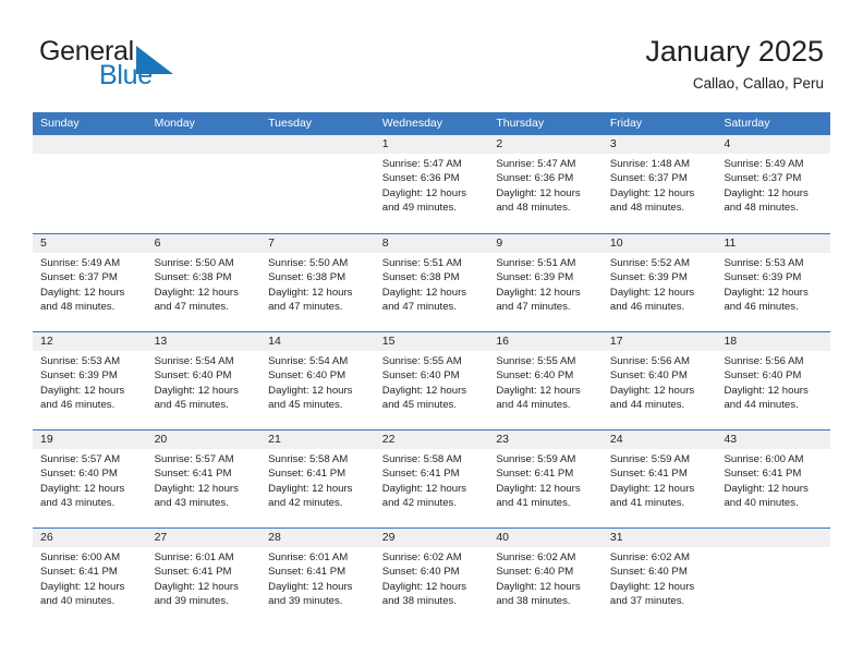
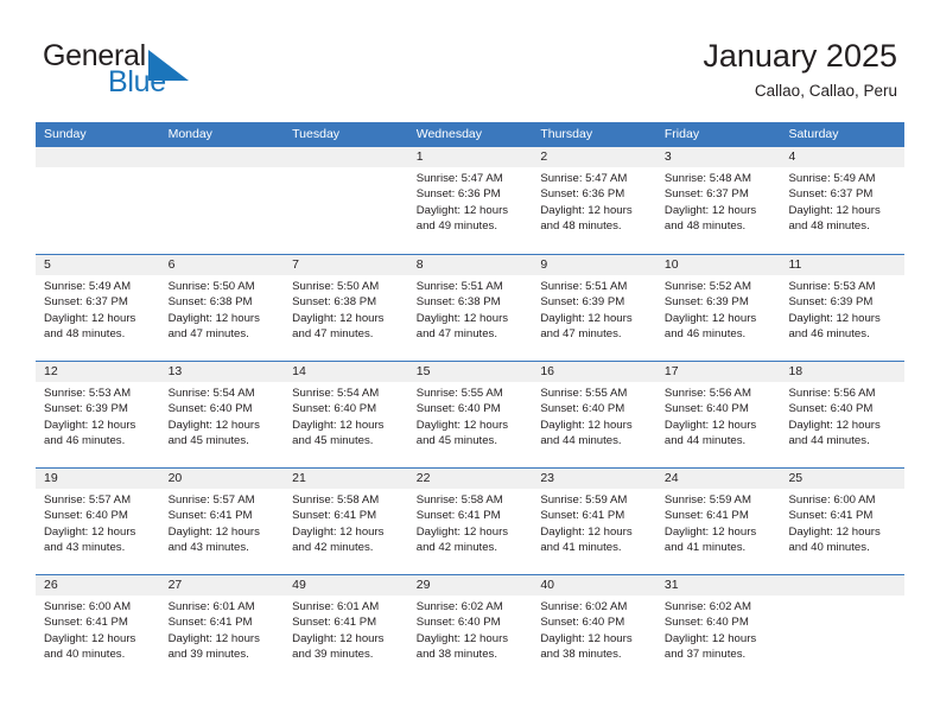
  General
  Blue
  January 2025
  Callao, Callao, Peru
  Sunday
  Monday
  Tuesday
  Wednesday
  Thursday
  Friday
  Saturday
  1
  Sunrise: 5:47 AM
  Sunset: 6:36 PM
  Daylight: 12 hours
  and 49 minutes.
  2
  Sunrise: 5:47 AM
  Sunset: 6:36 PM
  Daylight: 12 hours
  and 48 minutes.
  3
- Sunrise: 1:48 AM
+ Sunrise: 5:48 AM
  Sunset: 6:37 PM
  Daylight: 12 hours
  and 48 minutes.
  4
  Sunrise: 5:49 AM
  Sunset: 6:37 PM
  Daylight: 12 hours
  and 48 minutes.
  5
  Sunrise: 5:49 AM
  Sunset: 6:37 PM
  Daylight: 12 hours
  and 48 minutes.
  6
  Sunrise: 5:50 AM
  Sunset: 6:38 PM
  Daylight: 12 hours
  and 47 minutes.
  7
  Sunrise: 5:50 AM
  Sunset: 6:38 PM
  Daylight: 12 hours
  and 47 minutes.
  8
  Sunrise: 5:51 AM
  Sunset: 6:38 PM
  Daylight: 12 hours
  and 47 minutes.
  9
  Sunrise: 5:51 AM
  Sunset: 6:39 PM
  Daylight: 12 hours
  and 47 minutes.
  10
  Sunrise: 5:52 AM
  Sunset: 6:39 PM
  Daylight: 12 hours
  and 46 minutes.
  11
  Sunrise: 5:53 AM
  Sunset: 6:39 PM
  Daylight: 12 hours
  and 46 minutes.
  12
  Sunrise: 5:53 AM
  Sunset: 6:39 PM
  Daylight: 12 hours
  and 46 minutes.
  13
  Sunrise: 5:54 AM
  Sunset: 6:40 PM
  Daylight: 12 hours
  and 45 minutes.
  14
  Sunrise: 5:54 AM
  Sunset: 6:40 PM
  Daylight: 12 hours
  and 45 minutes.
  15
  Sunrise: 5:55 AM
  Sunset: 6:40 PM
  Daylight: 12 hours
  and 45 minutes.
  16
  Sunrise: 5:55 AM
  Sunset: 6:40 PM
  Daylight: 12 hours
  and 44 minutes.
  17
  Sunrise: 5:56 AM
  Sunset: 6:40 PM
  Daylight: 12 hours
  and 44 minutes.
  18
  Sunrise: 5:56 AM
  Sunset: 6:40 PM
  Daylight: 12 hours
  and 44 minutes.
  19
  Sunrise: 5:57 AM
  Sunset: 6:40 PM
  Daylight: 12 hours
  and 43 minutes.
  20
  Sunrise: 5:57 AM
  Sunset: 6:41 PM
  Daylight: 12 hours
  and 43 minutes.
  21
  Sunrise: 5:58 AM
  Sunset: 6:41 PM
  Daylight: 12 hours
  and 42 minutes.
  22
  Sunrise: 5:58 AM
  Sunset: 6:41 PM
  Daylight: 12 hours
  and 42 minutes.
  23
  Sunrise: 5:59 AM
  Sunset: 6:41 PM
  Daylight: 12 hours
  and 41 minutes.
  24
  Sunrise: 5:59 AM
  Sunset: 6:41 PM
  Daylight: 12 hours
  and 41 minutes.
- 43
+ 25
  Sunrise: 6:00 AM
  Sunset: 6:41 PM
  Daylight: 12 hours
  and 40 minutes.
  26
  Sunrise: 6:00 AM
  Sunset: 6:41 PM
  Daylight: 12 hours
  and 40 minutes.
  27
  Sunrise: 6:01 AM
  Sunset: 6:41 PM
  Daylight: 12 hours
  and 39 minutes.
- 28
+ 49
  Sunrise: 6:01 AM
  Sunset: 6:41 PM
  Daylight: 12 hours
  and 39 minutes.
  29
  Sunrise: 6:02 AM
  Sunset: 6:40 PM
  Daylight: 12 hours
  and 38 minutes.
  40
  Sunrise: 6:02 AM
  Sunset: 6:40 PM
  Daylight: 12 hours
  and 38 minutes.
  31
  Sunrise: 6:02 AM
  Sunset: 6:40 PM
  Daylight: 12 hours
  and 37 minutes.
